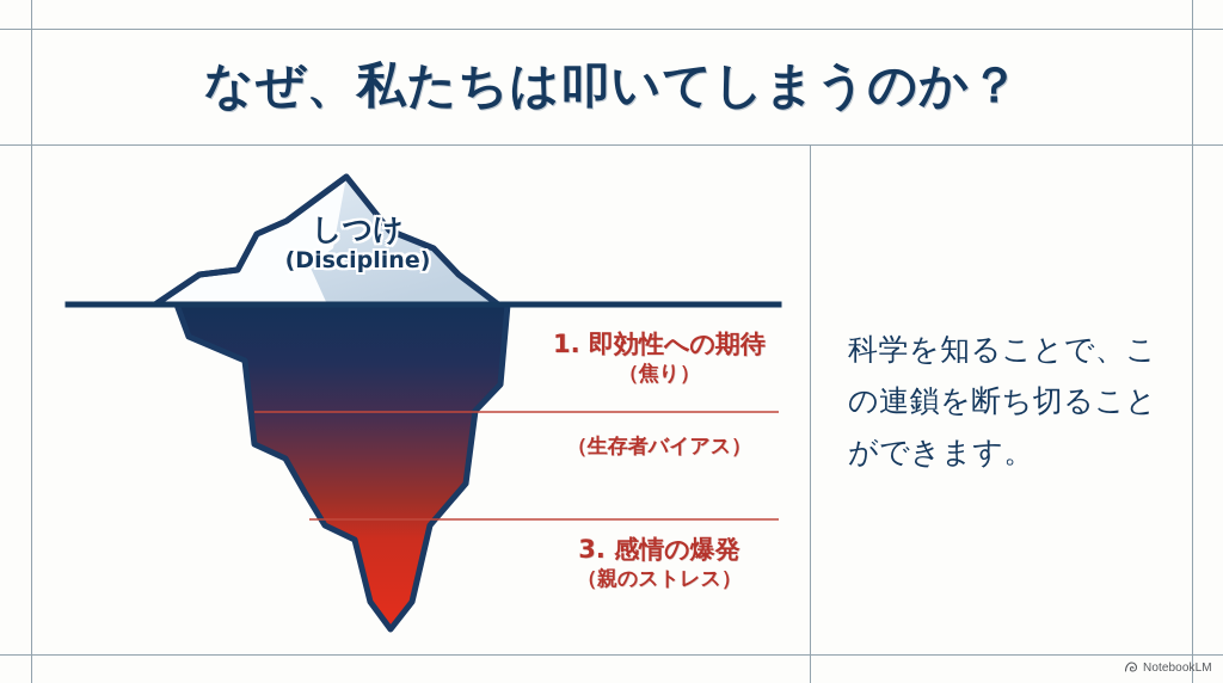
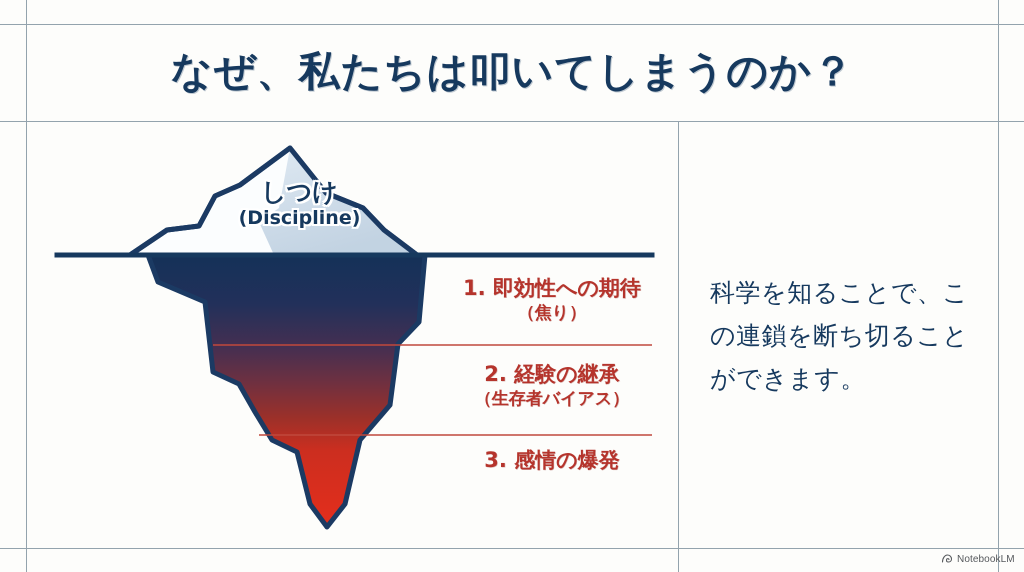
  なぜ、私たちは叩いてしまうのか？
  しつけ
  (Discipline)
  1. 即効性への期待
  （焦り）
+ 2. 経験の継承
  （生存者バイアス）
  3. 感情の爆発
- （親のストレス）
  科学を知ることで、この連鎖を断ち切ることができます。
  NotebookLM
